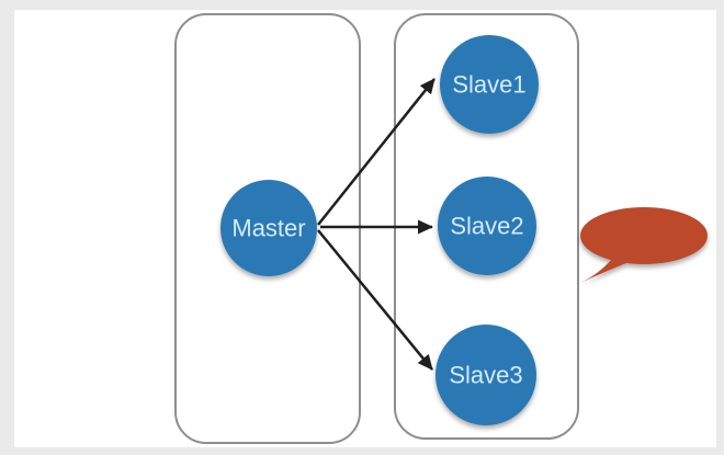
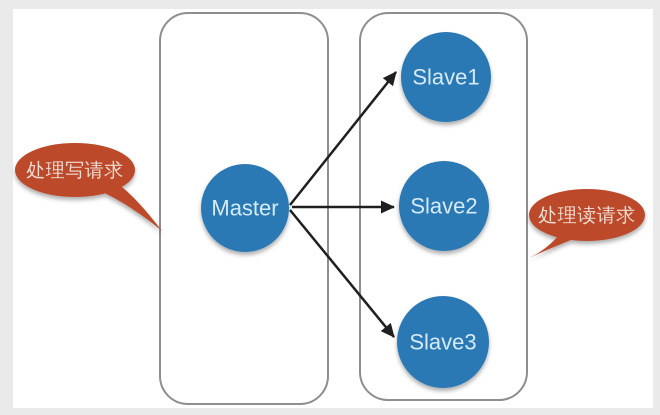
  Master
  Slave1
  Slave2
  Slave3
+ 处理写请求
+ 处理读请求
